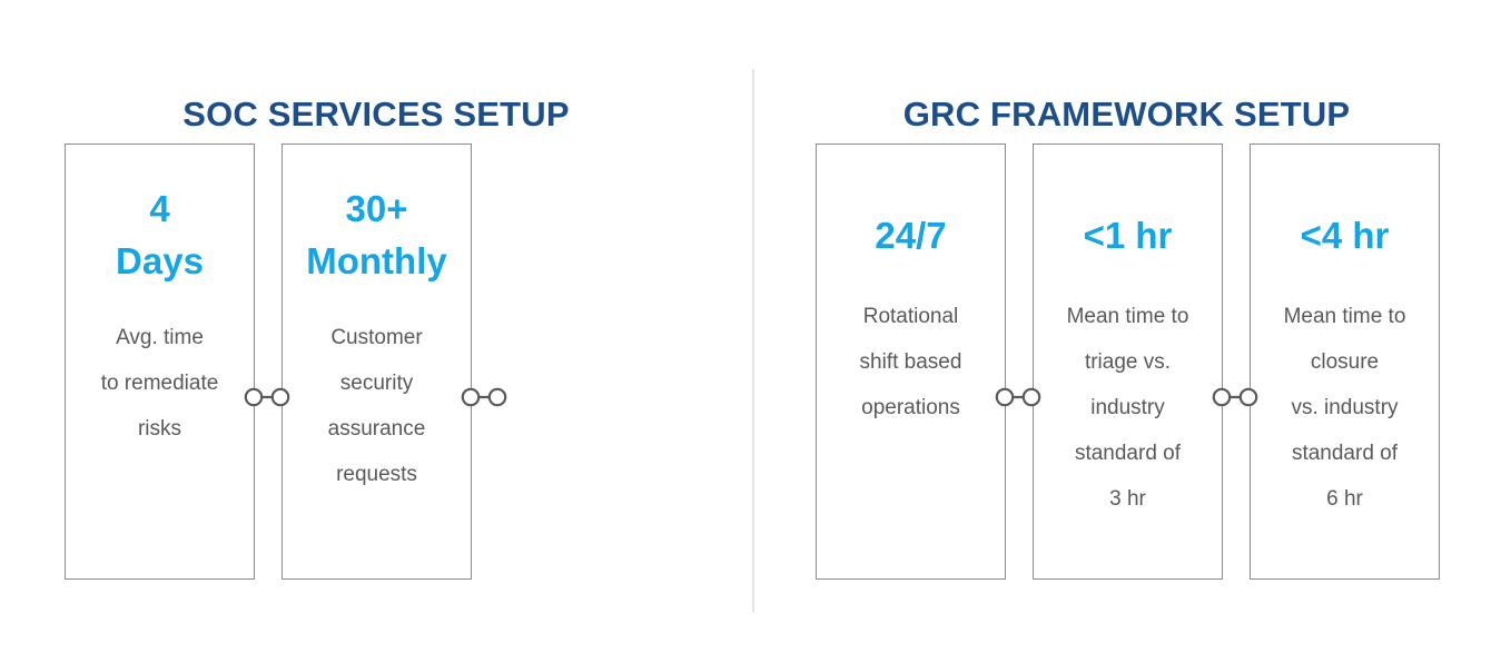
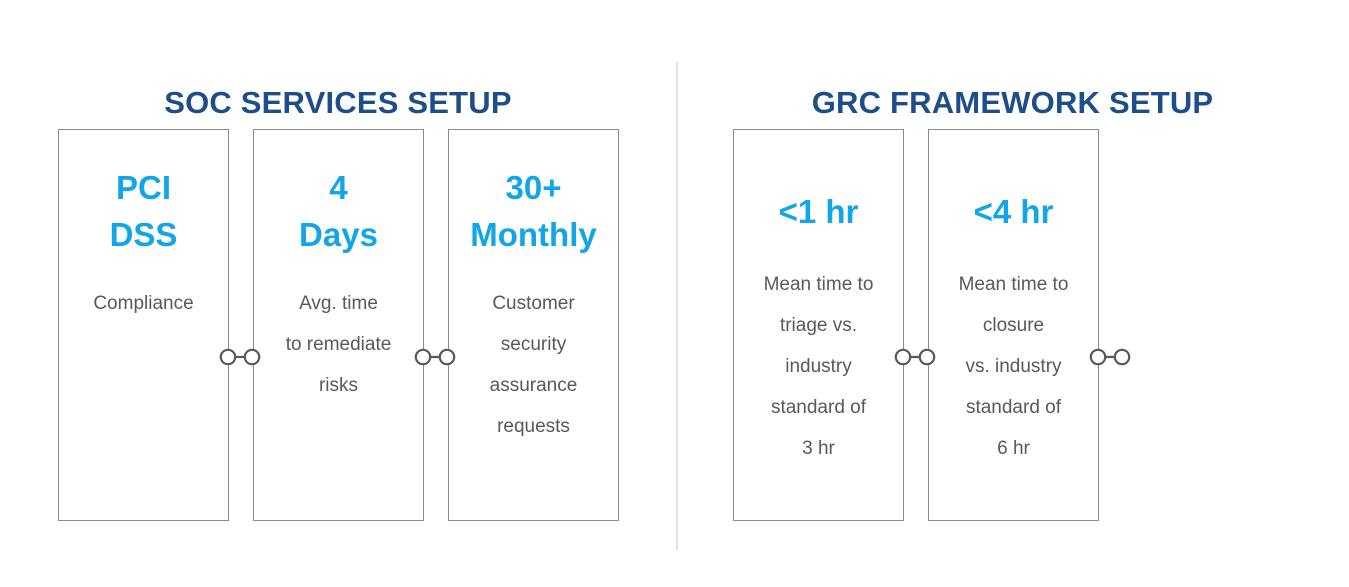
  SOC SERVICES SETUP
+ PCI
+ DSS
+ Compliance
  4
  Days
  Avg. time
  to remediate
  risks
  30+
  Monthly
  Customer
  security
  assurance
  requests
  GRC FRAMEWORK SETUP
- 24/7
- Rotational
- shift based
- operations
  <1 hr
  Mean time to
  triage vs.
  industry
  standard of
  3 hr
  <4 hr
  Mean time to
  closure
  vs. industry
  standard of
  6 hr
